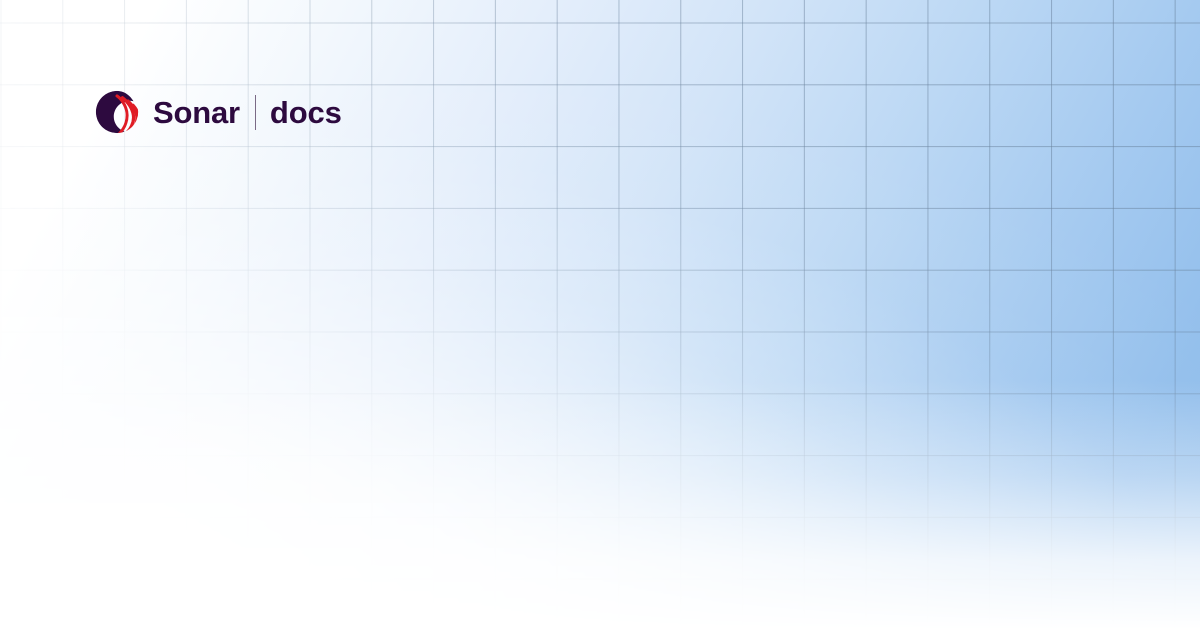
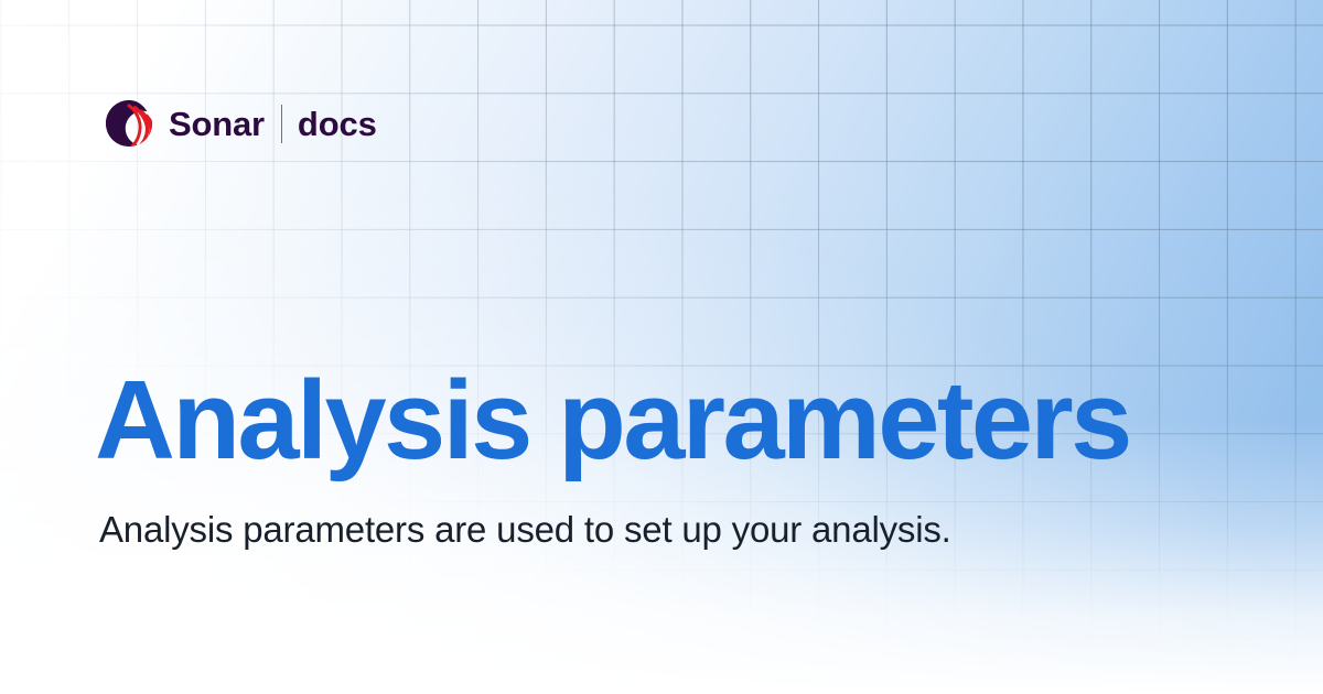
  Sonar
  docs
+ Analysis parameters
+ Analysis parameters are used to set up your analysis.
